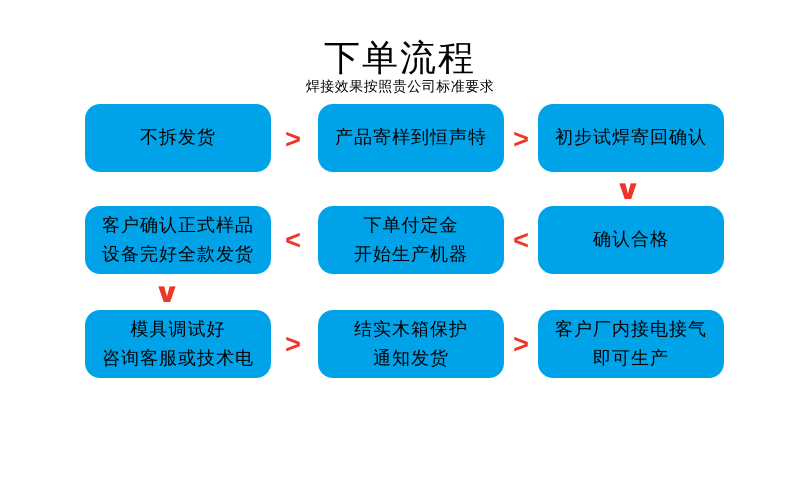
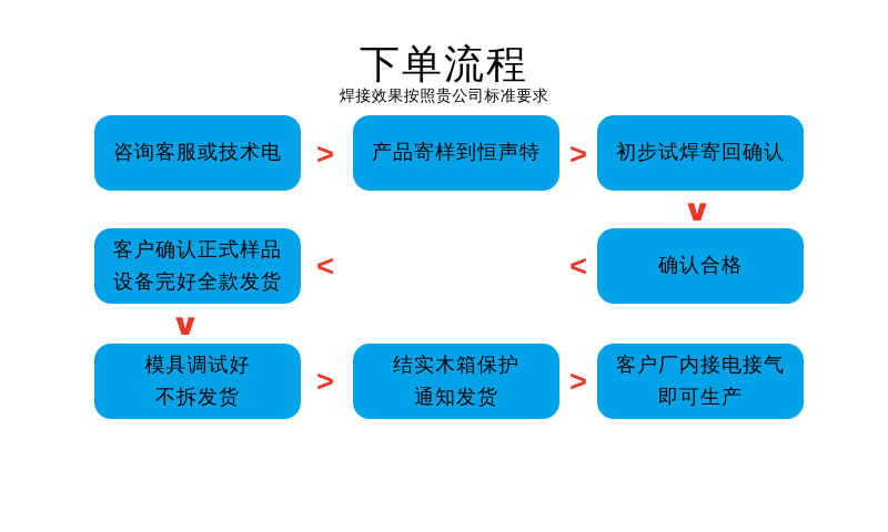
  下单流程
  焊接效果按照贵公司标准要求
- 不拆发货
+ 咨询客服或技术电
  >
  产品寄样到恒声特
  >
  初步试焊寄回确认
  ∨
  客户确认正式样品
  设备完好全款发货
  <
- 下单付定金
- 开始生产机器
  <
  确认合格
  ∨
  模具调试好
- 咨询客服或技术电
+ 不拆发货
  >
  结实木箱保护
  通知发货
  >
  客户厂内接电接气
  即可生产
